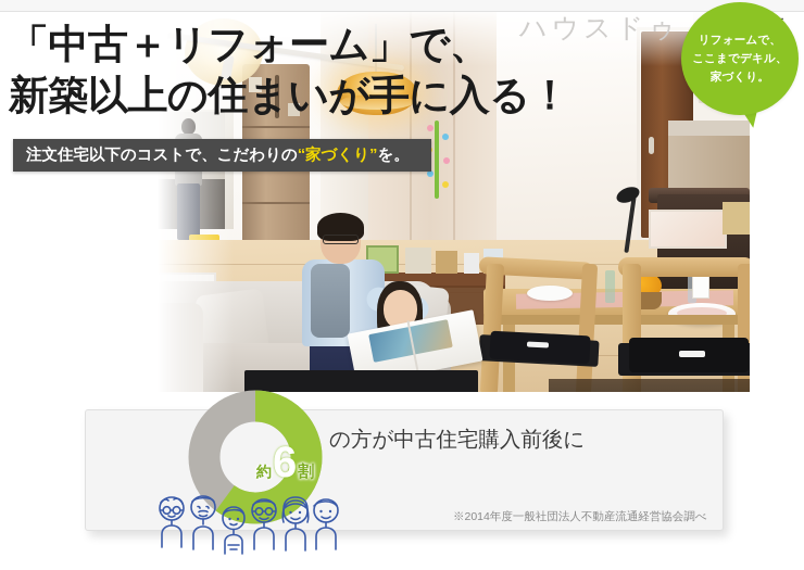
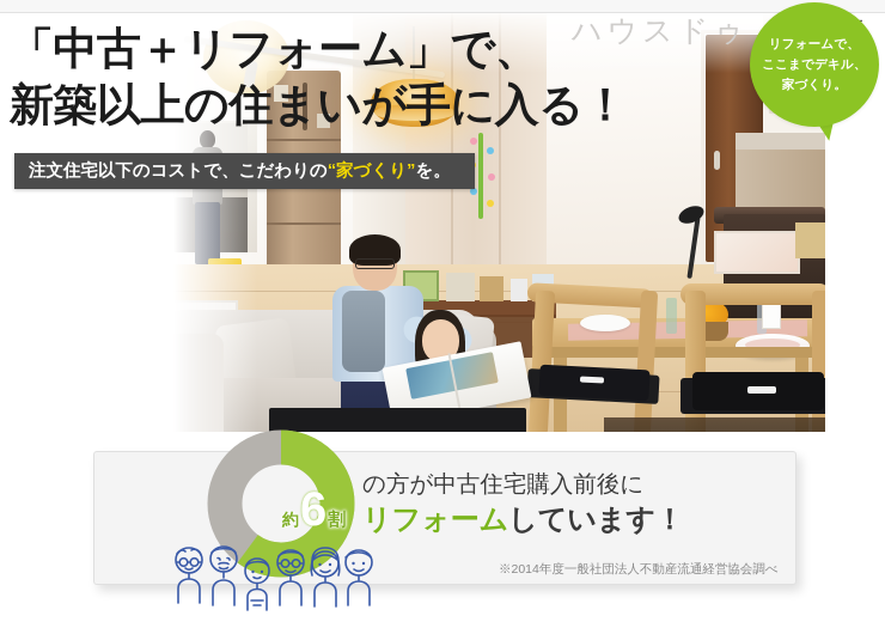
  ハウスドゥ
  リフォームで、
  ここまでデキル、
  家づくり。
  「中古＋リフォーム」で、
  新築以上の住まいが手に入る！
  注文住宅以下のコストで、こだわりの
  “家づくり”
  を。
  約
  6
  割
  の方が中古住宅購入前後に
+ リフォームしています！
  ※2014年度一般社団法人不動産流通経営協会調べ
